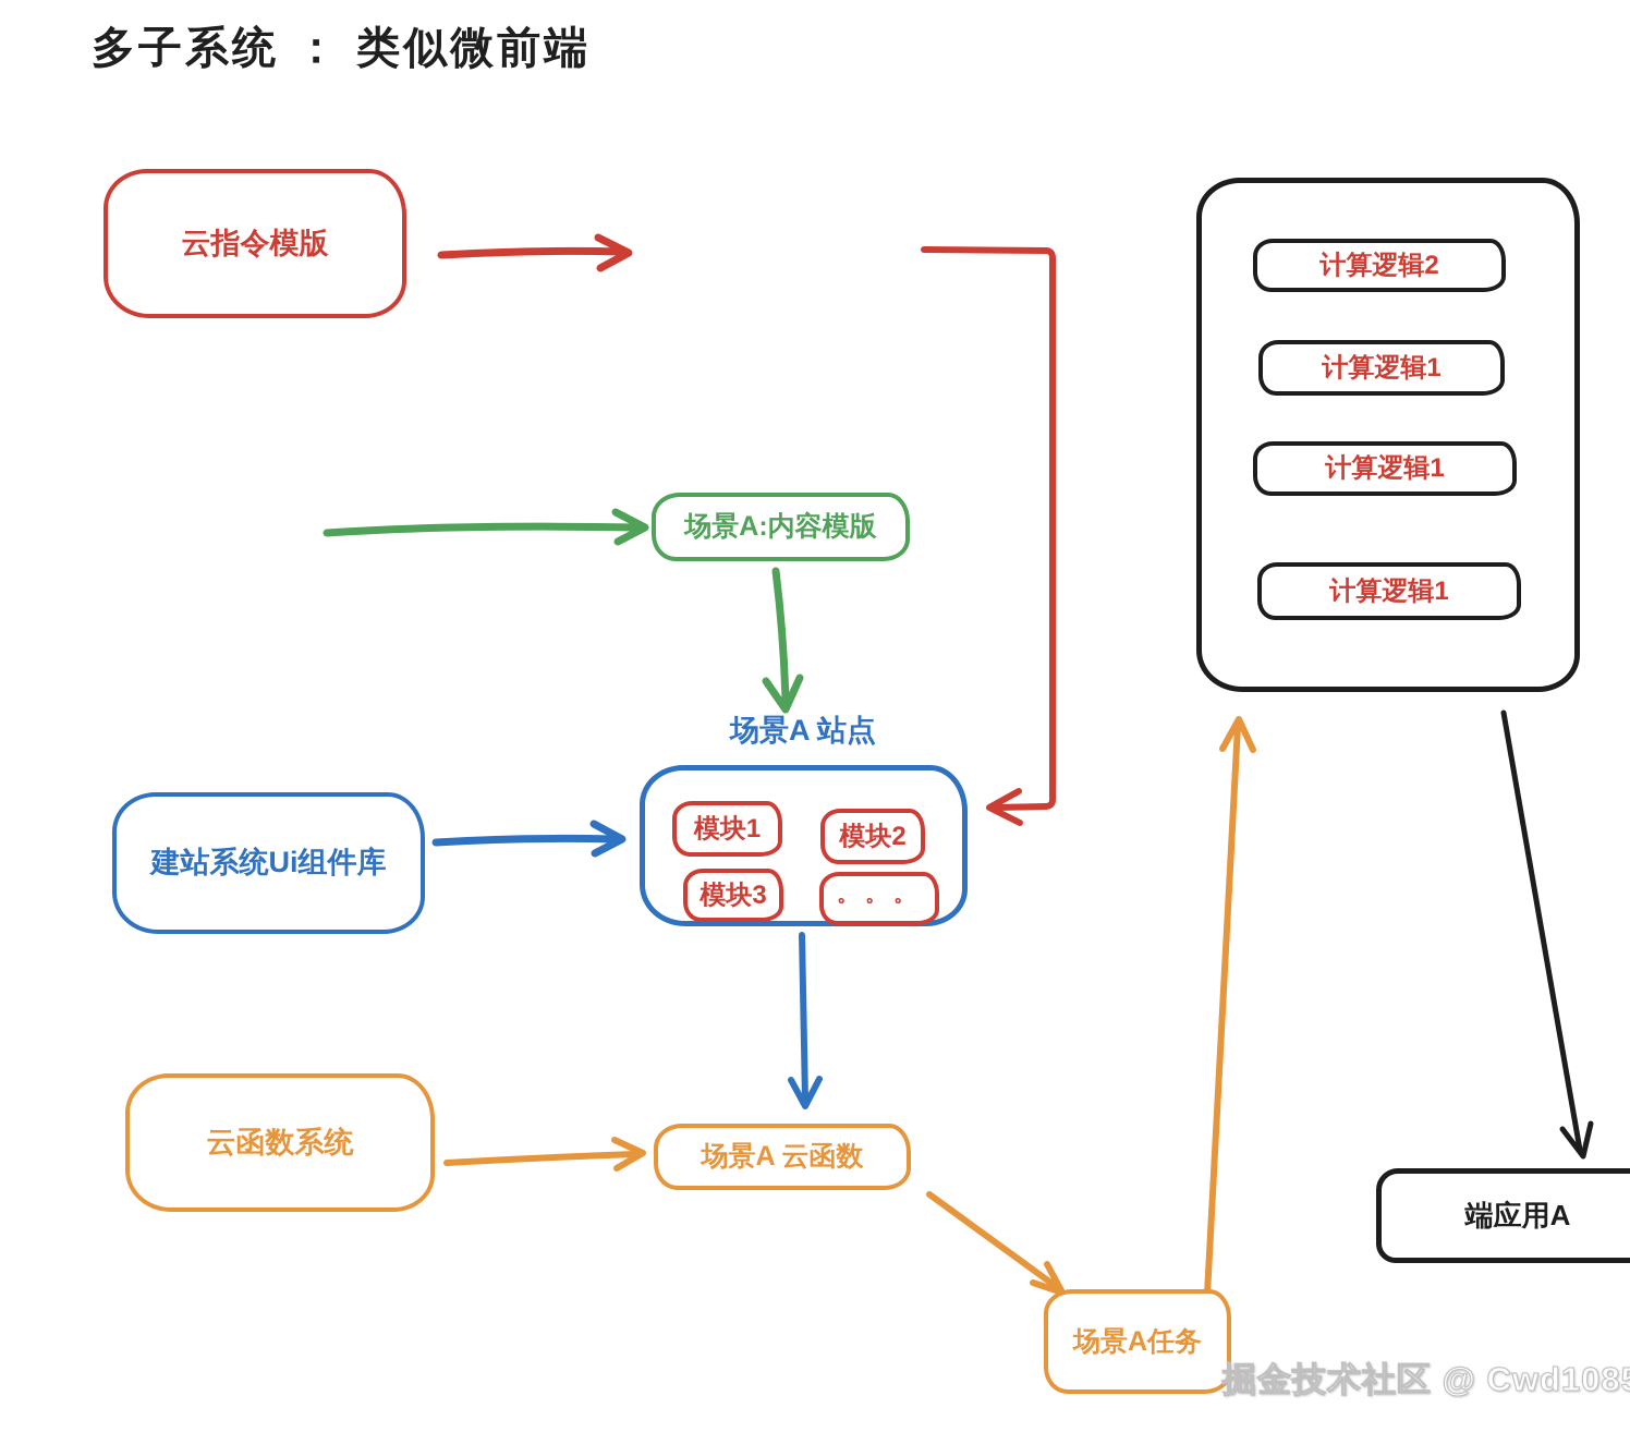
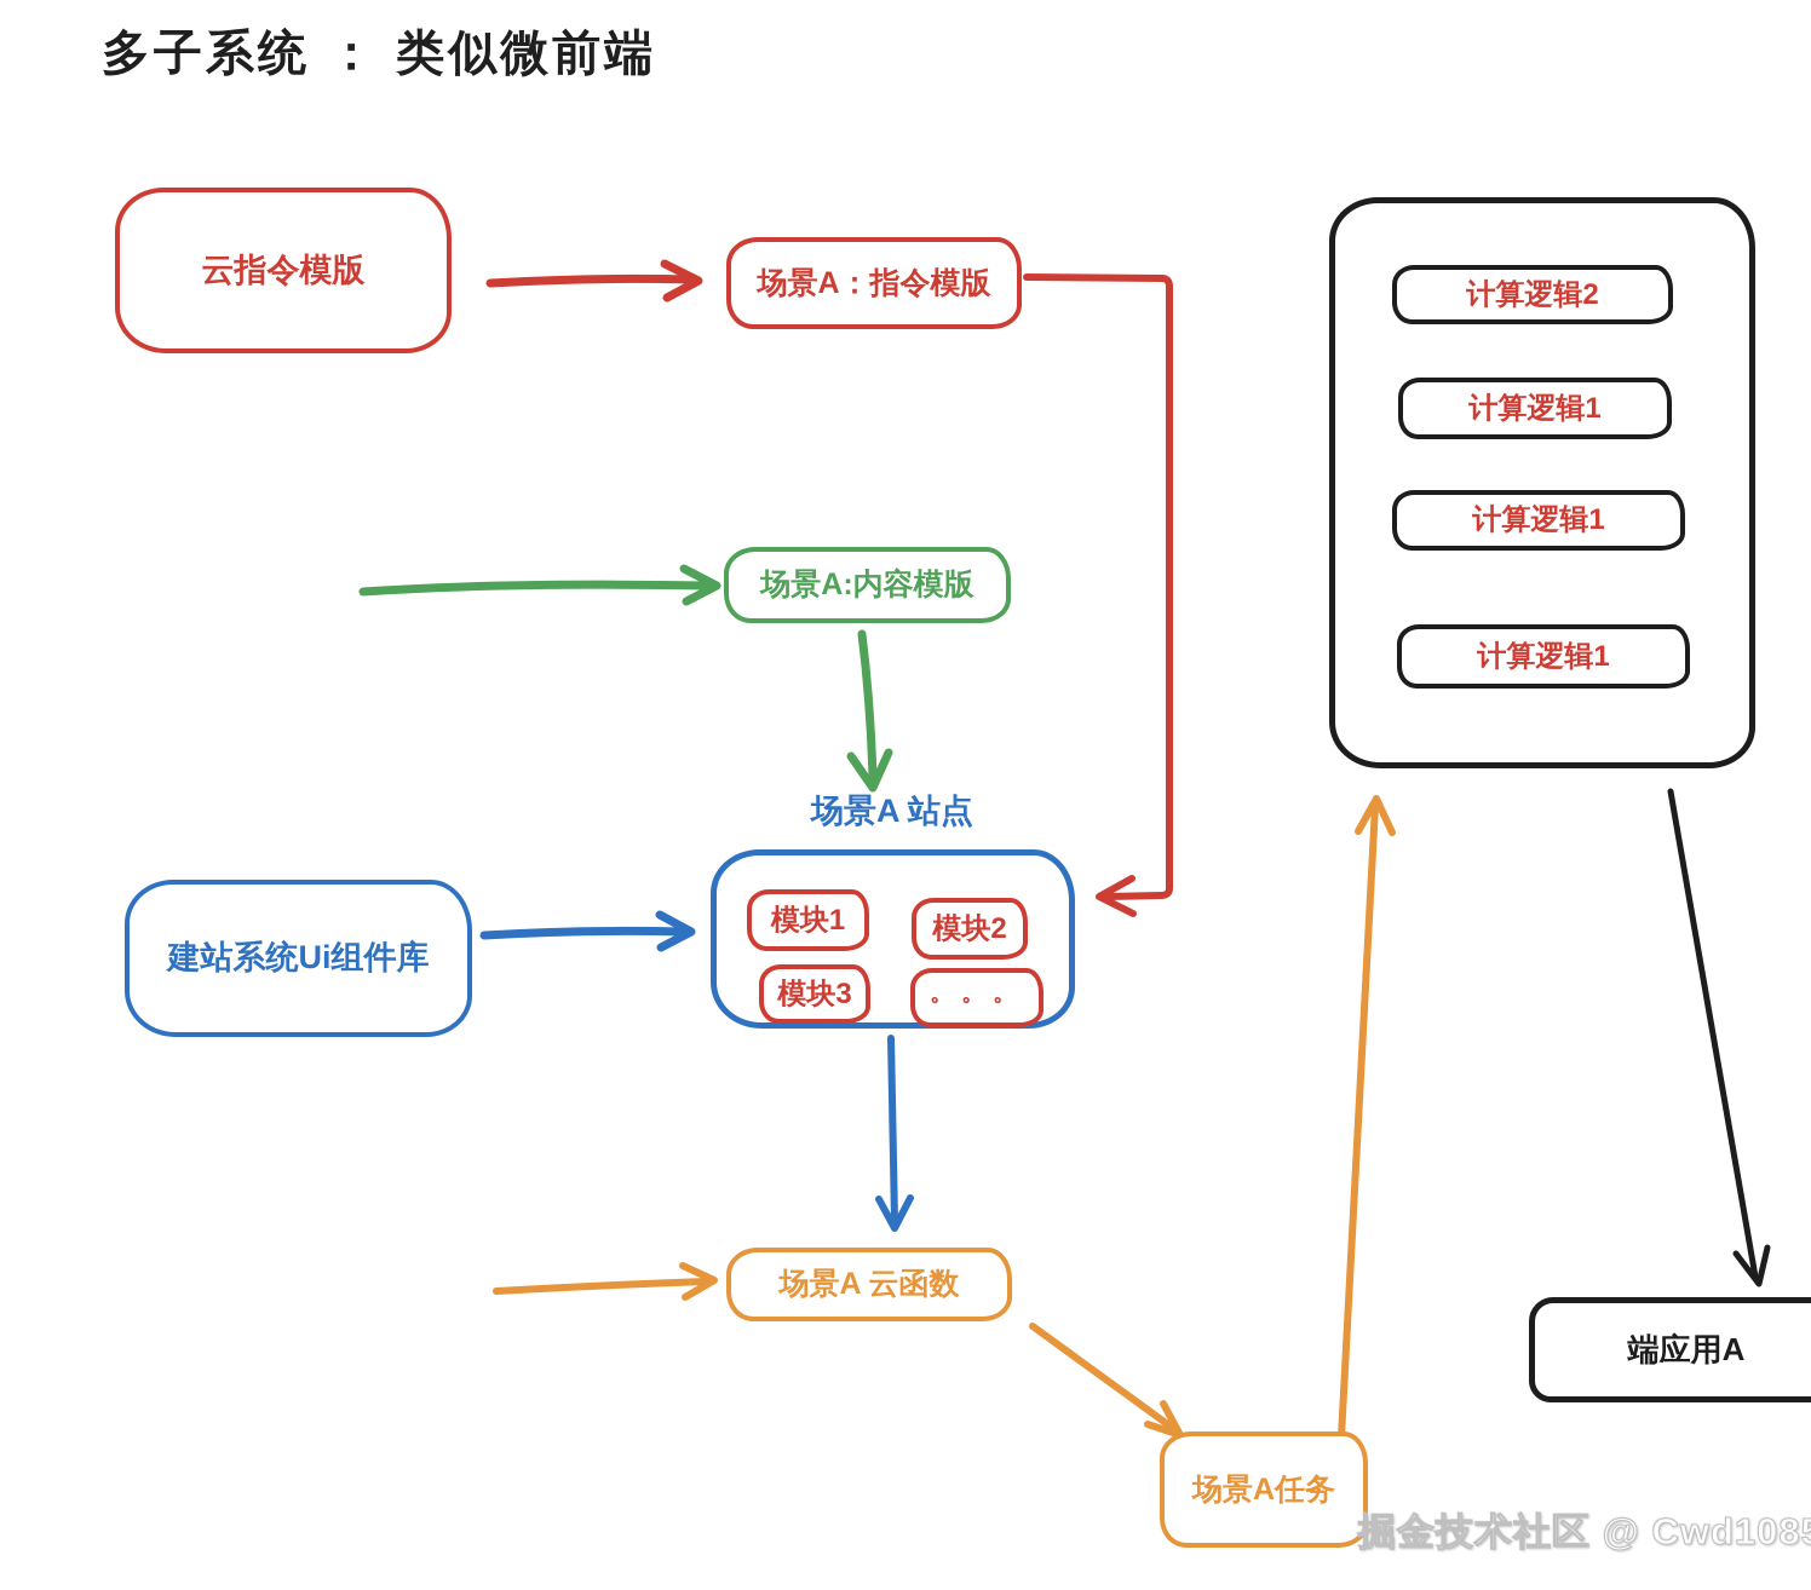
  多子系统 ： 类似微前端
  云指令模版
+ 场景A：指令模版
  场景A:内容模版
  场景A 站点
  模块1
  模块2
  模块3
  。。。
  建站系统Ui组件库
- 云函数系统
  场景A 云函数
  场景A任务
  计算逻辑2
  计算逻辑1
  计算逻辑1
  计算逻辑1
  端应用A
  掘金技术社区 @ Cwd108
